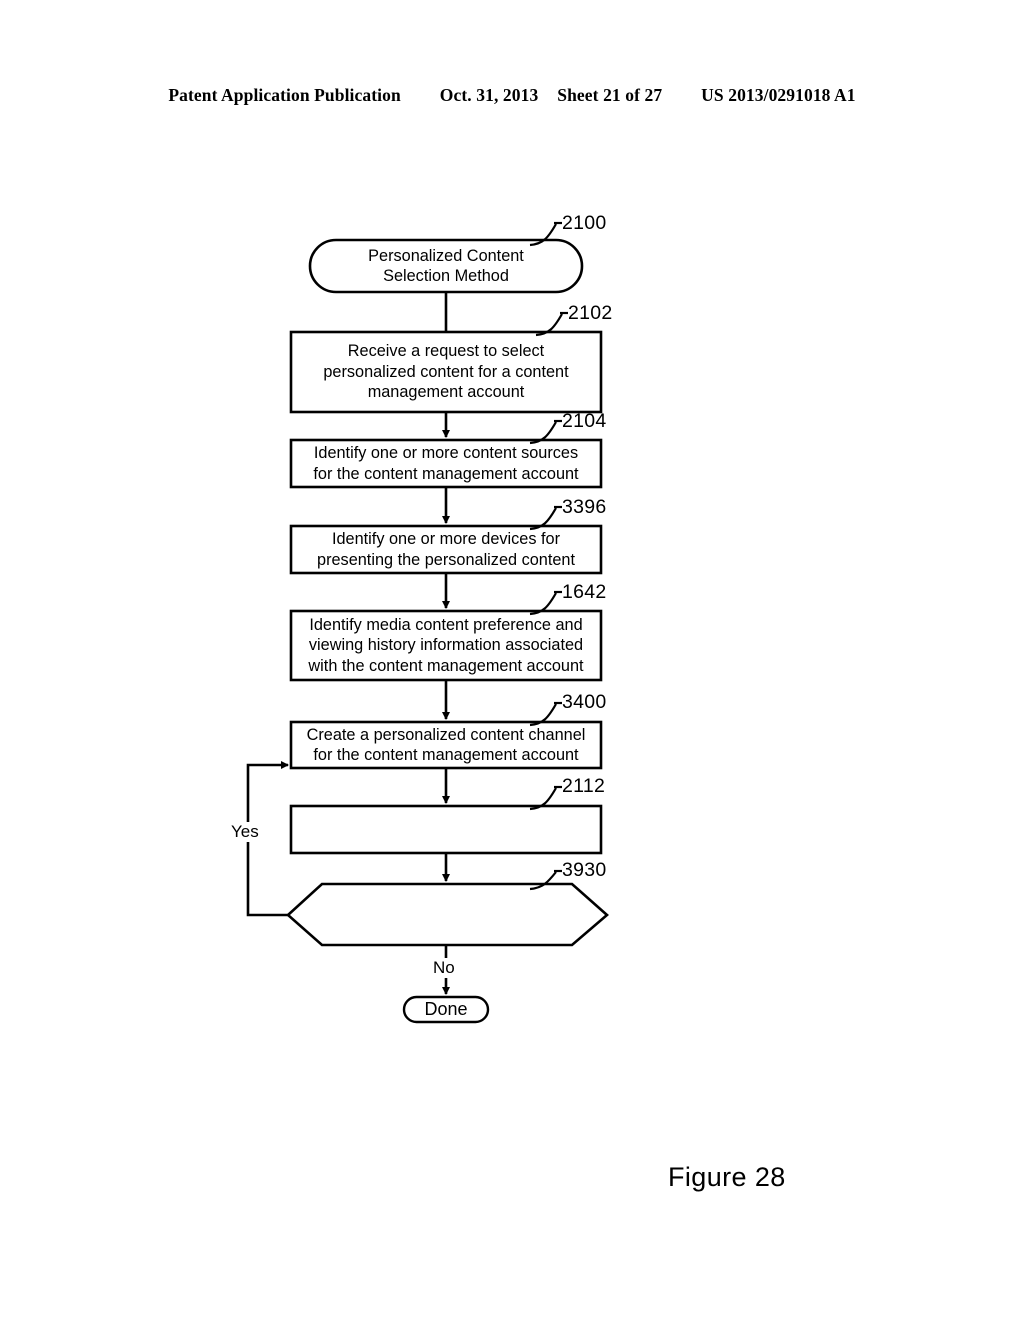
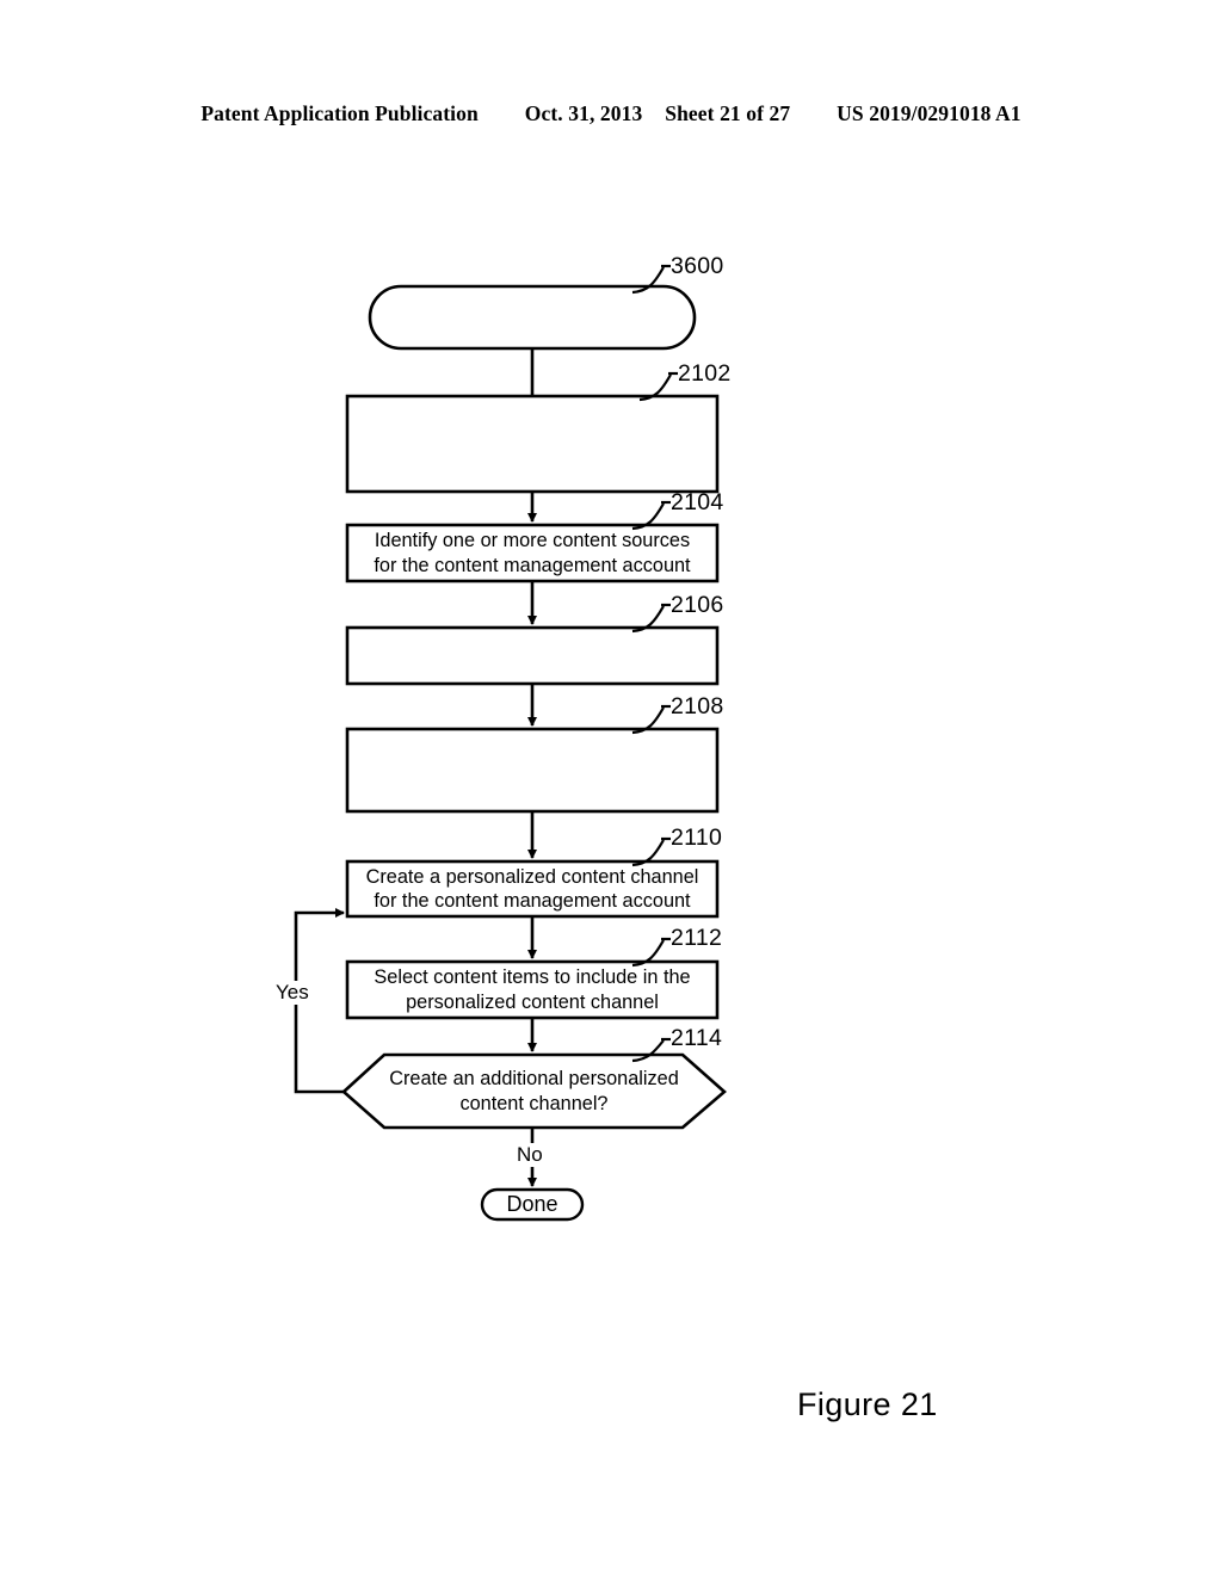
- Patent Application Publication Oct. 31, 2013 Sheet 21 of 27 US 2013/0291018 A1
+ Patent Application Publication Oct. 31, 2013 Sheet 21 of 27 US 2019/0291018 A1
- Personalized Content
- Selection Method
- Receive a request to select
- personalized content for a content
- management account
  Identify one or more content sources
  for the content management account
- Identify one or more devices for
- presenting the personalized content
- Identify media content preference and
- viewing history information associated
- with the content management account
  Create a personalized content channel
  for the content management account
+ Select content items to include in the
+ personalized content channel
+ Create an additional personalized
+ content channel?
  Done
- 2100
+ 3600
  2102
  2104
- 3396
+ 2106
- 1642
+ 2108
- 3400
+ 2110
  2112
- 3930
+ 2114
  Yes
  No
- Figure 28
+ Figure 21
